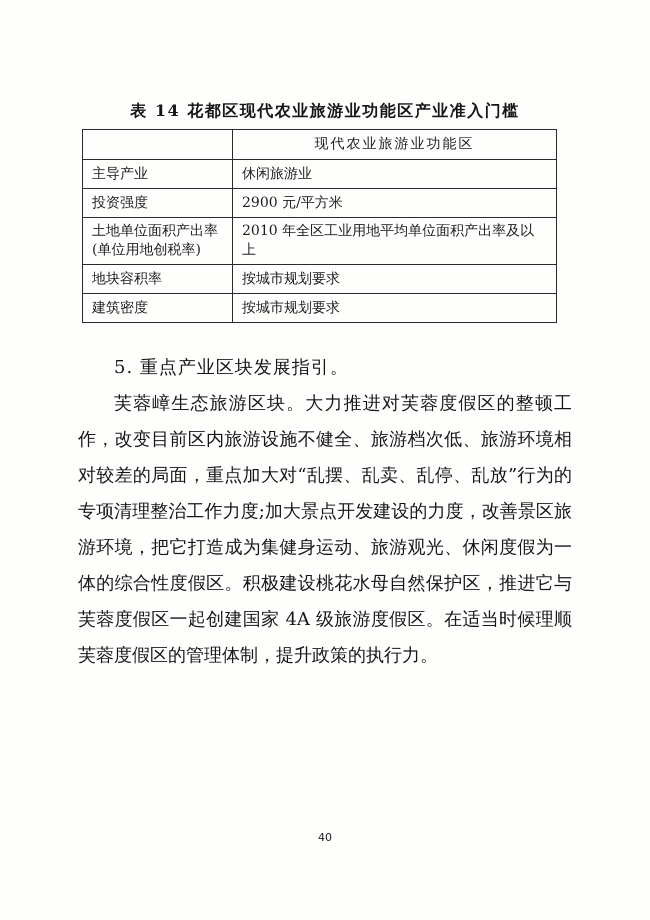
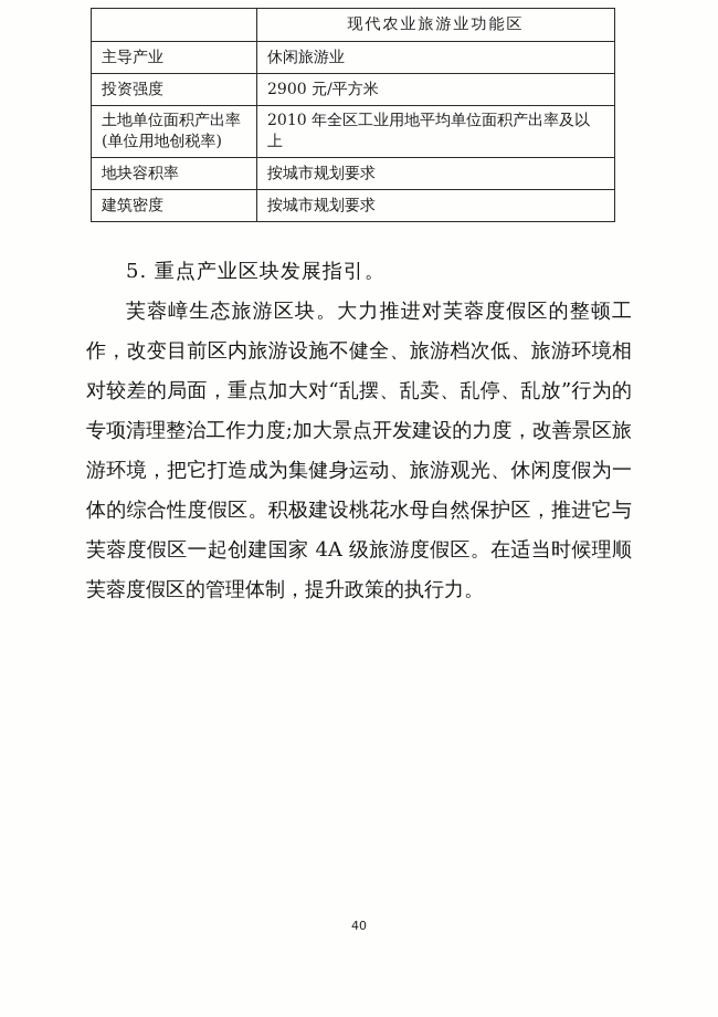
- 表 14 花都区现代农业旅游业功能区产业准入门槛
  	现代农业旅游业功能区
  主导产业	休闲旅游业
  投资强度	2900 元/平方米
  土地单位面积产出率 (单位用地创税率)	2010 年全区工业用地平均单位面积产出率及以上
  地块容积率	按城市规划要求
  建筑密度	按城市规划要求
  5. 重点产业区块发展指引。
  芙蓉嶂生态旅游区块。大力推进对芙蓉度假区的整顿工作，改变目前区内旅游设施不健全、旅游档次低、旅游环境相对较差的局面，重点加大对“乱摆、乱卖、乱停、乱放”行为的专项清理整治工作力度;加大景点开发建设的力度，改善景区旅游环境，把它打造成为集健身运动、旅游观光、休闲度假为一体的综合性度假区。积极建设桃花水母自然保护区，推进它与芙蓉度假区一起创建国家 4A 级旅游度假区。在适当时候理顺芙蓉度假区的管理体制，提升政策的执行力。
  40
